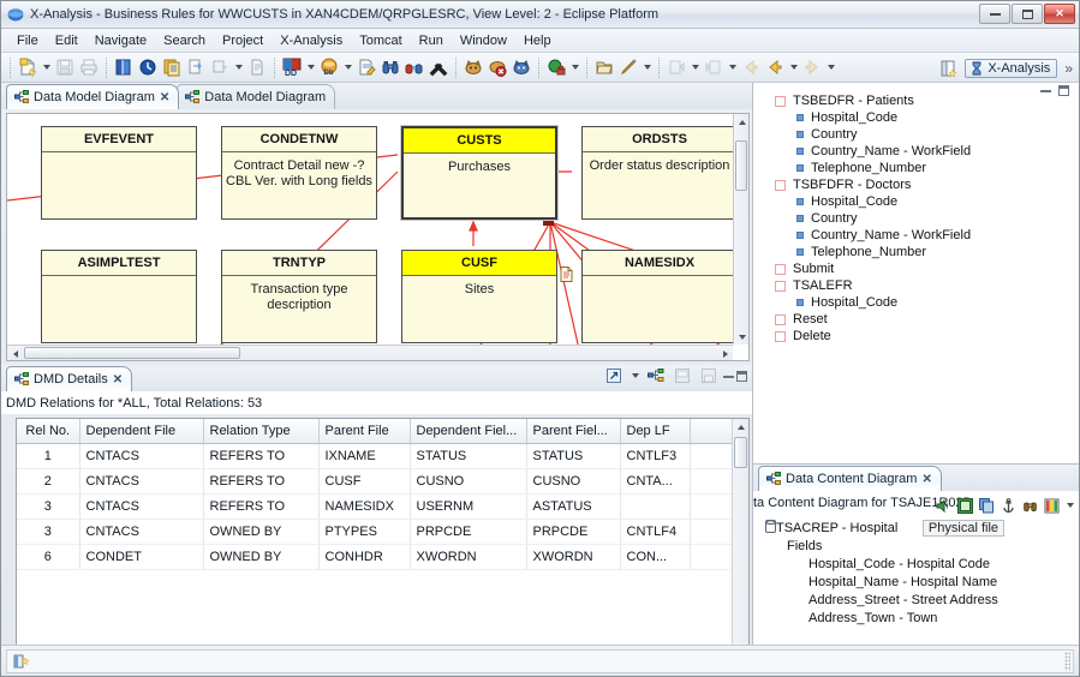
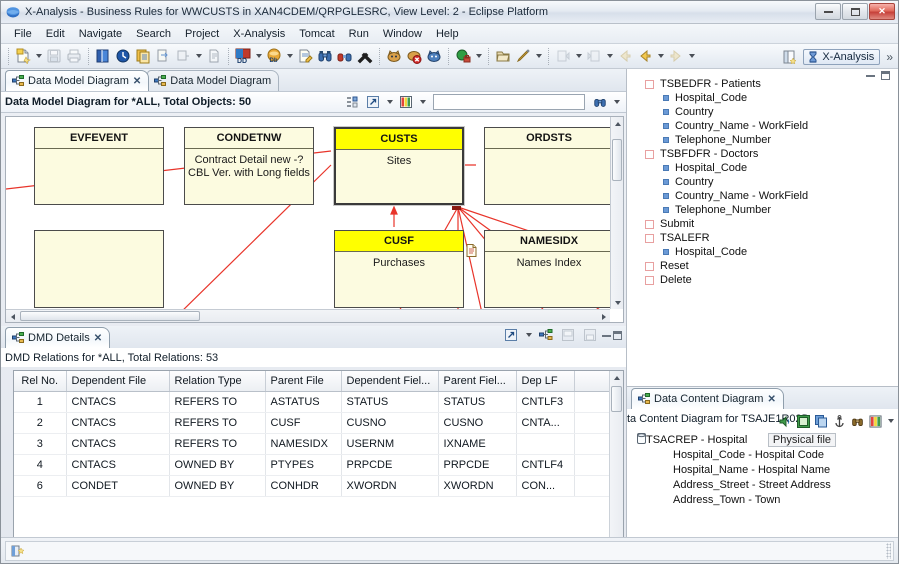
  X-Analysis - Business Rules for WWCUSTS in XAN4CDEM/QRPGLESRC, View Level: 2 - Eclipse Platform
  ✕
  File
  Edit
  Navigate
  Search
  Project
  X-Analysis
  Tomcat
  Run
  Window
  Help
  X-Analysis
  »
  Data Model Diagram
  ✕
  Data Model Diagram
+ Data Model Diagram for *ALL, Total Objects: 50
  CUSTS
- Purchases
+ Sites
  EVFEVENT
  CONDETNW
  Contract Detail new -? CBL Ver. with Long fields
  ORDSTS
- Order status description
- ASIMPLTEST
- TRNTYP
- Transaction type description
  CUSF
- Sites
+ Purchases
  NAMESIDX
+ Names Index
  DMD Details
  ✕
  DMD Relations for *ALL, Total Relations: 53
  Rel No.	Dependent File	Relation Type	Parent File	Dependent Fiel...	Parent Fiel...	Dep LF
- 1	CNTACS	REFERS TO	IXNAME	STATUS	STATUS	CNTLF3
+ 1	CNTACS	REFERS TO	ASTATUS	STATUS	STATUS	CNTLF3
  2	CNTACS	REFERS TO	CUSF	CUSNO	CUSNO	CNTA...
- 3	CNTACS	REFERS TO	NAMESIDX	USERNM	ASTATUS
+ 3	CNTACS	REFERS TO	NAMESIDX	USERNM	IXNAME
- 3	CNTACS	OWNED BY	PTYPES	PRPCDE	PRPCDE	CNTLF4
+ 4	CNTACS	OWNED BY	PTYPES	PRPCDE	PRPCDE	CNTLF4
  6	CONDET	OWNED BY	CONHDR	XWORDN	XWORDN	CON...
  TSBEDFR - Patients
  Hospital_Code
  Country
  Country_Name - WorkField
  Telephone_Number
  TSBFDFR - Doctors
  Hospital_Code
  Country
  Country_Name - WorkField
  Telephone_Number
  Submit
  TSALEFR
  Hospital_Code
  Reset
  Delete
  Data Content Diagram
  ✕
  ta Content Diagram for TSAJE10
  TSACREP - Hospital
  Physical file
- Fields
  Hospital_Code - Hospital Code
  Hospital_Name - Hospital Name
  Address_Street - Street Address
  Address_Town - Town
